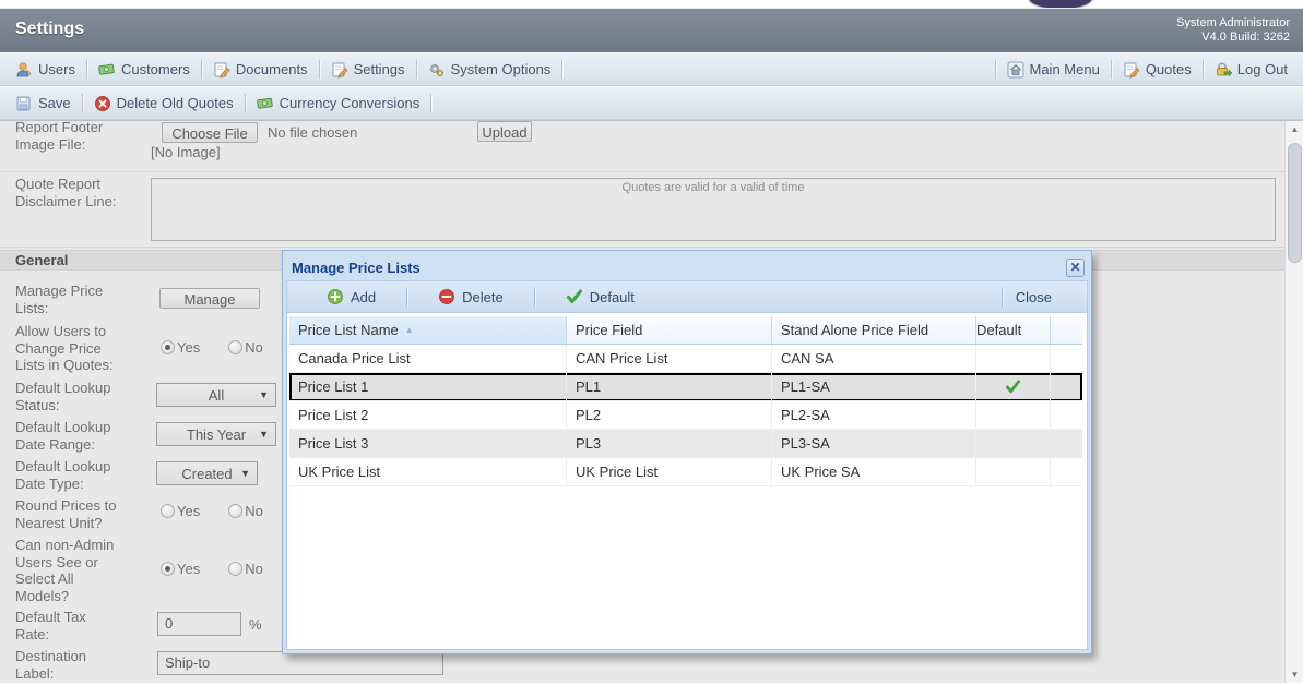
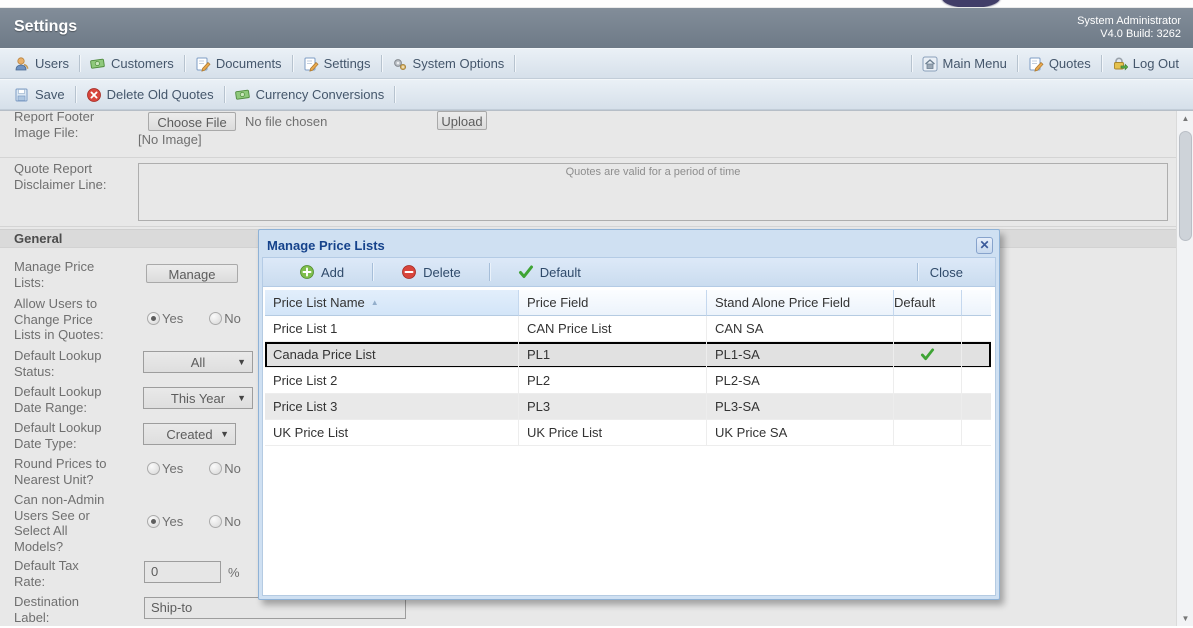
  Settings
  System Administrator
  V4.0 Build: 3262
  Users
  Customers
  Documents
  Settings
  System Options
  Main Menu
  Quotes
  Log Out
  Save
  Delete Old Quotes
  Currency Conversions
  Report Footer
  Image File:
  Choose File
  No file chosen
  Upload
  [No Image]
  Quote Report
  Disclaimer Line:
- Quotes are valid for a valid of time
+ Quotes are valid for a period of time
  General
  Manage Price
  Lists:
  Manage
  Allow Users to
  Change Price
  Lists in Quotes:
  Yes
  No
  Default Lookup
  Status:
  All
  ▼
  Default Lookup
  Date Range:
  This Year
  ▼
  Default Lookup
  Date Type:
  Created
  ▼
  Round Prices to
  Nearest Unit?
  Yes
  No
  Can non-Admin
  Users See or
  Select All
  Models?
  Yes
  No
  Default Tax
  Rate:
  0
  %
  Destination
  Label:
  Ship-to
  ▲
  ▼
  Manage Price Lists
  ✕
  Add
  Delete
  Default
  Close
  Price List Name
  ▲
  Price Field
  Stand Alone Price Field
  Default
- Canada Price List
+ Price List 1
  CAN Price List
  CAN SA
- Price List 1
+ Canada Price List
  PL1
  PL1-SA
  Price List 2
  PL2
  PL2-SA
  Price List 3
  PL3
  PL3-SA
  UK Price List
  UK Price List
  UK Price SA
